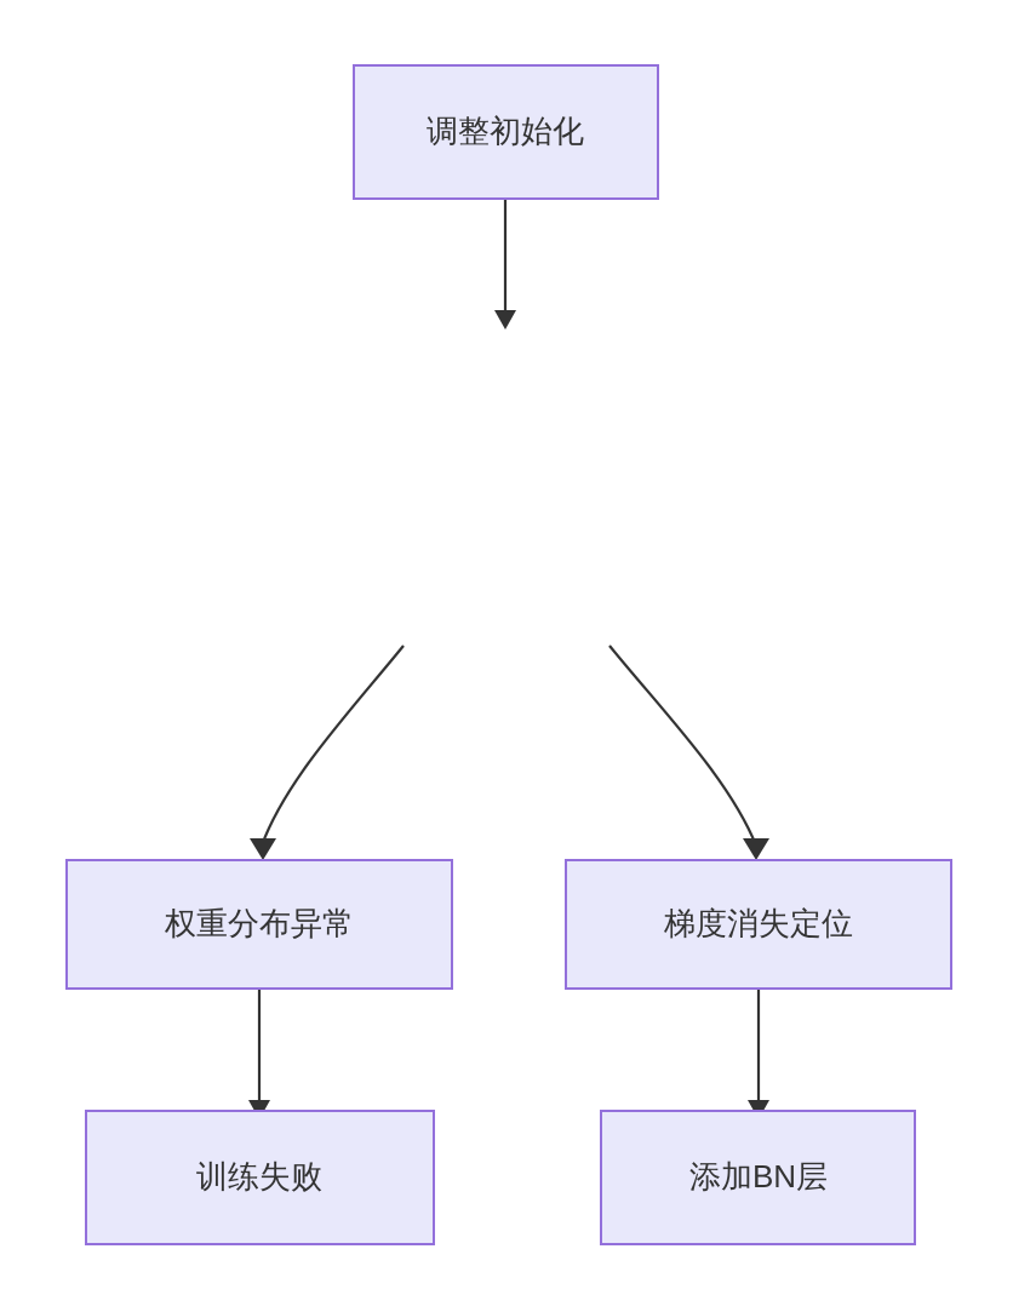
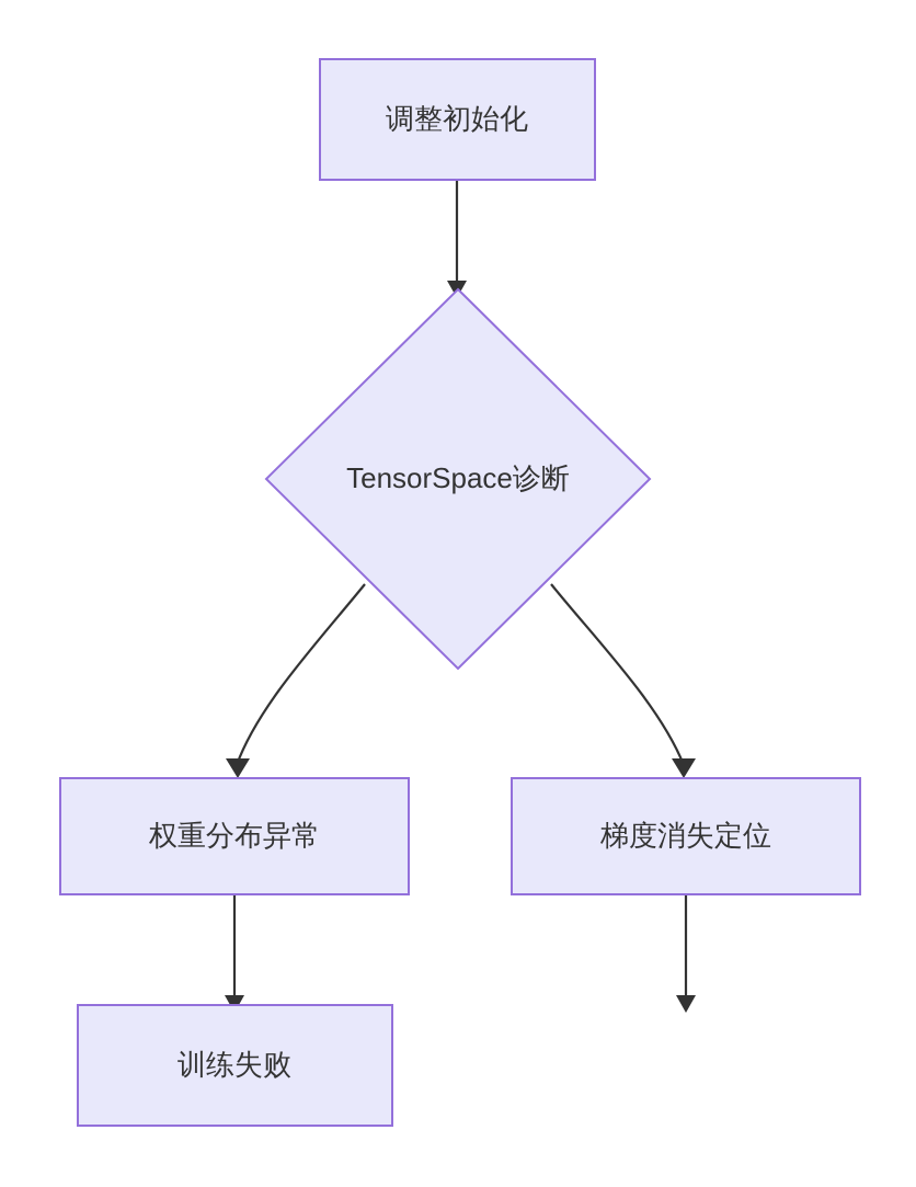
  调整初始化
+ TensorSpace诊断
  权重分布异常
  梯度消失定位
  训练失败
- 添加BN层
